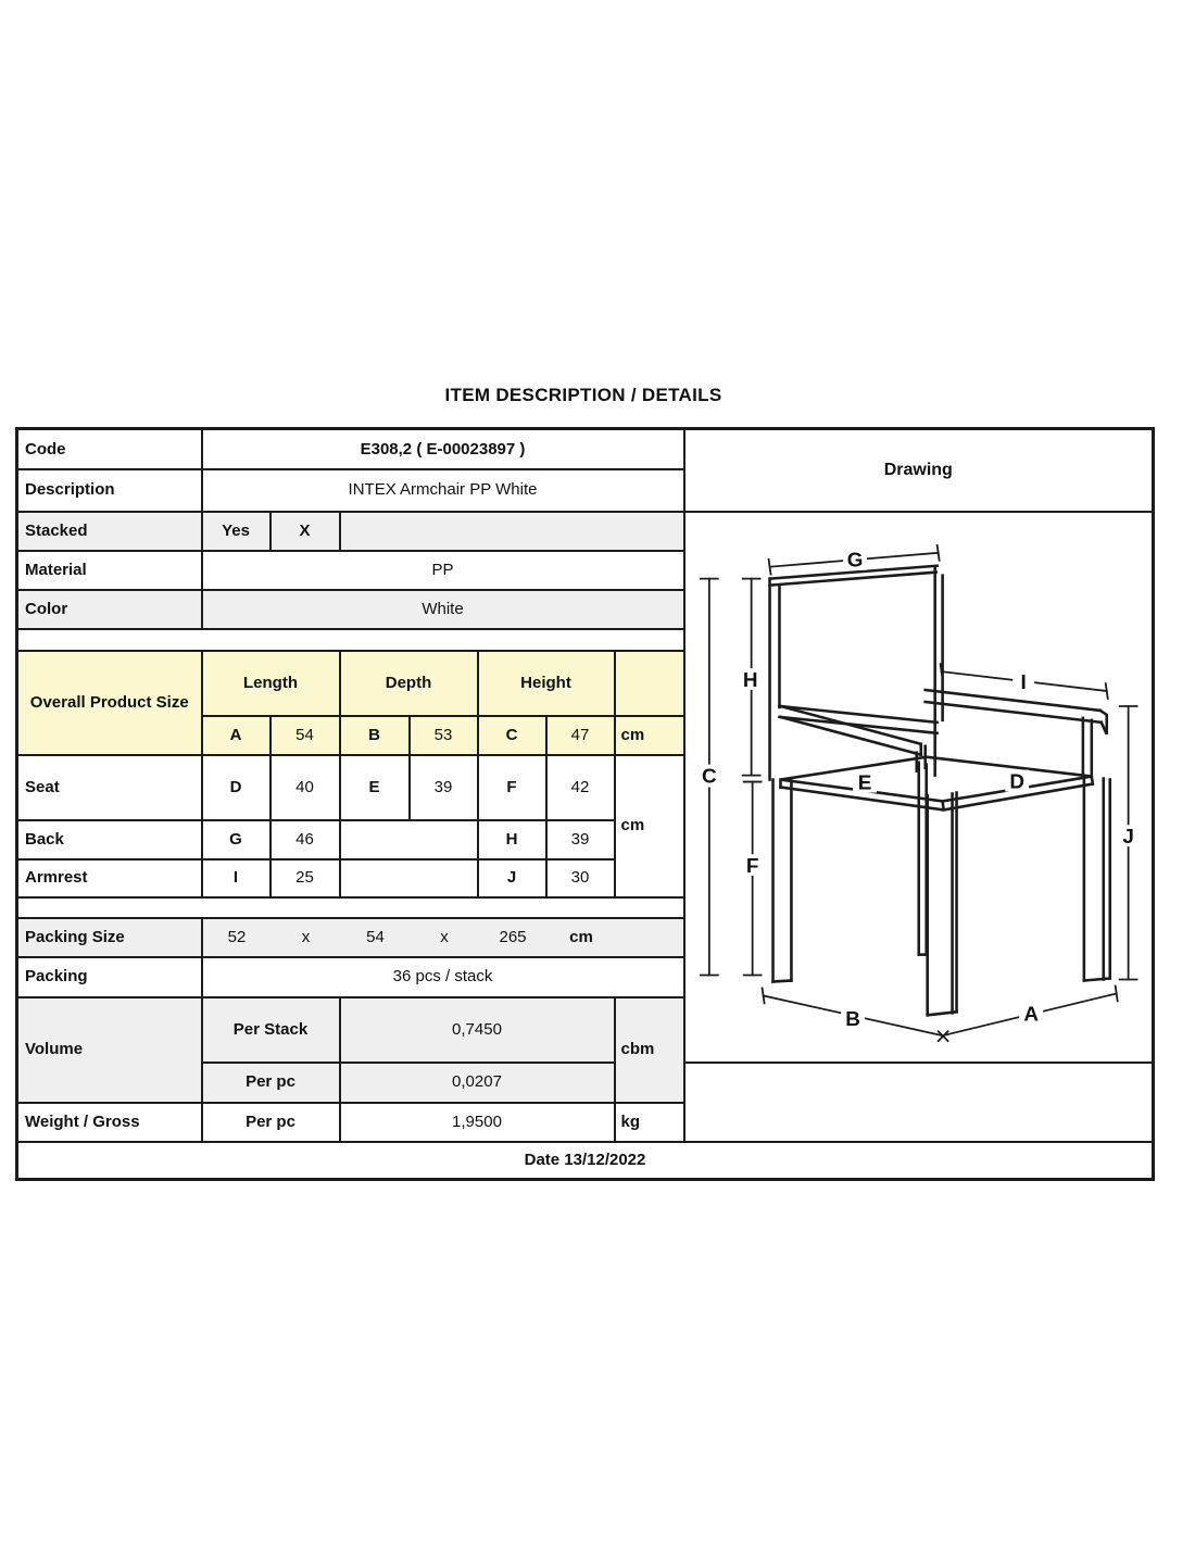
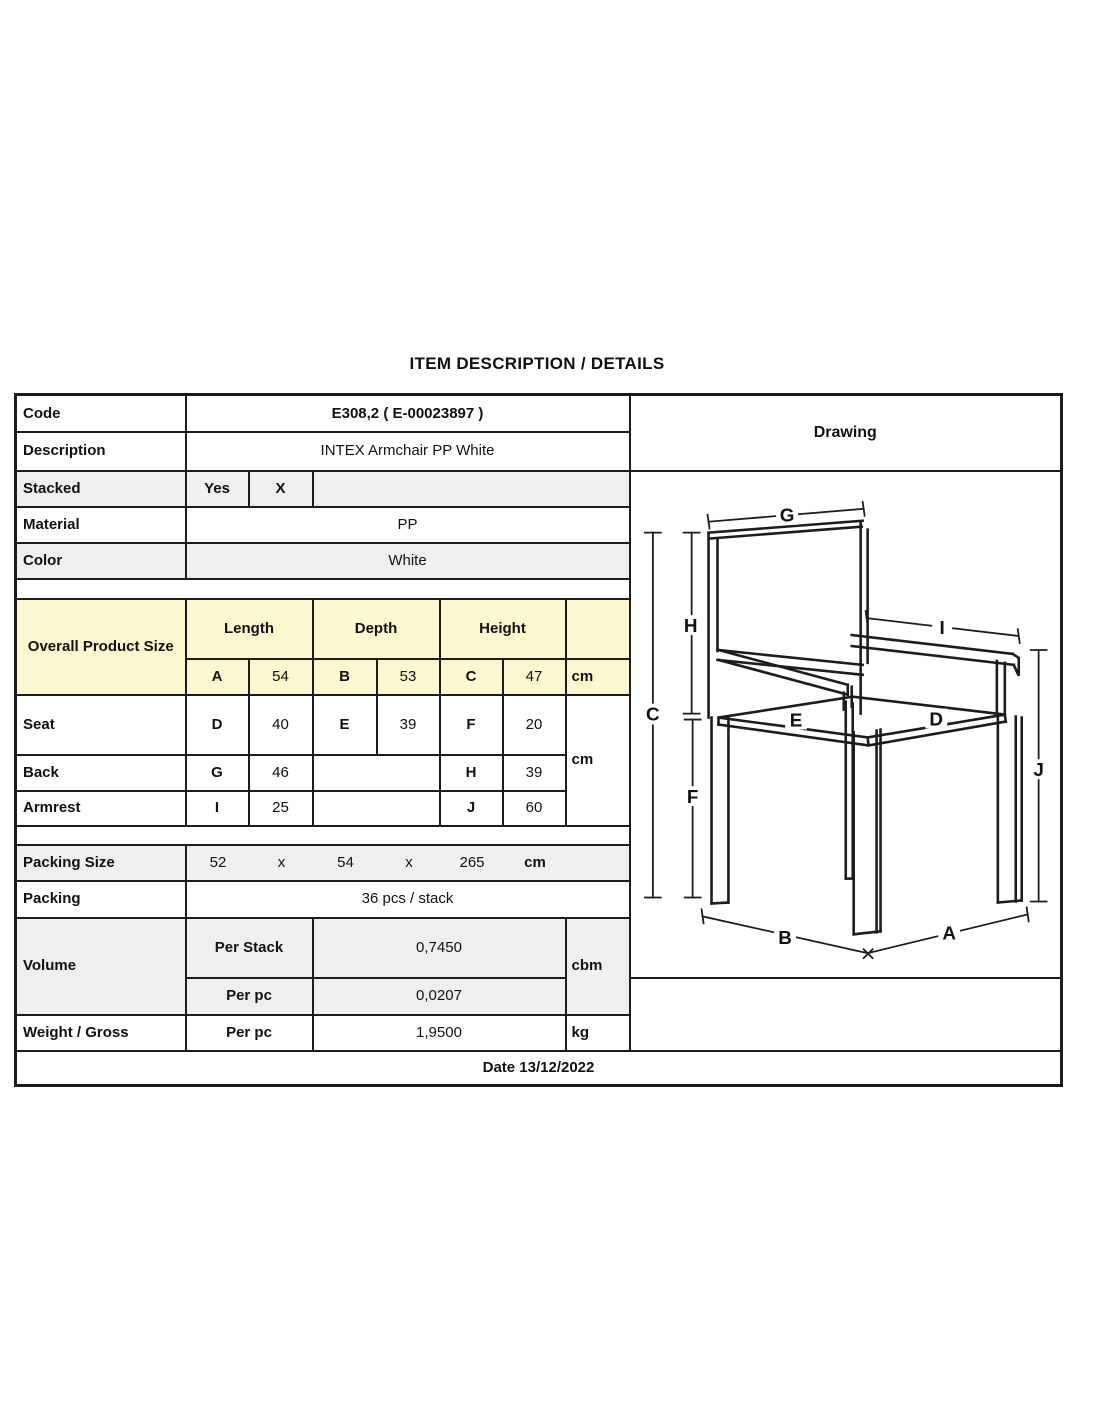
  ITEM DESCRIPTION / DETAILS
  Code	E308,2 ( E-00023897 )	Drawing
  Description	INTEX Armchair PP White
  Stacked	Yes	X		G H C F I J E D B A
  Material	PP
  Color	White
  Overall Product Size	Length	Depth	Height
  A	54	B	53	C	47	cm
- Seat	D	40	E	39	F	42	cm
+ Seat	D	40	E	39	F	20	cm
  Back	G	46		H	39
- Armrest	I	25		J	30
+ Armrest	I	25		J	60
  Packing Size	52 x 54 x 265 cm
  Packing	36 pcs / stack
  Volume	Per Stack	0,7450	cbm
  Per pc	0,0207
  Weight / Gross	Per pc	1,9500	kg
  Date 13/12/2022
